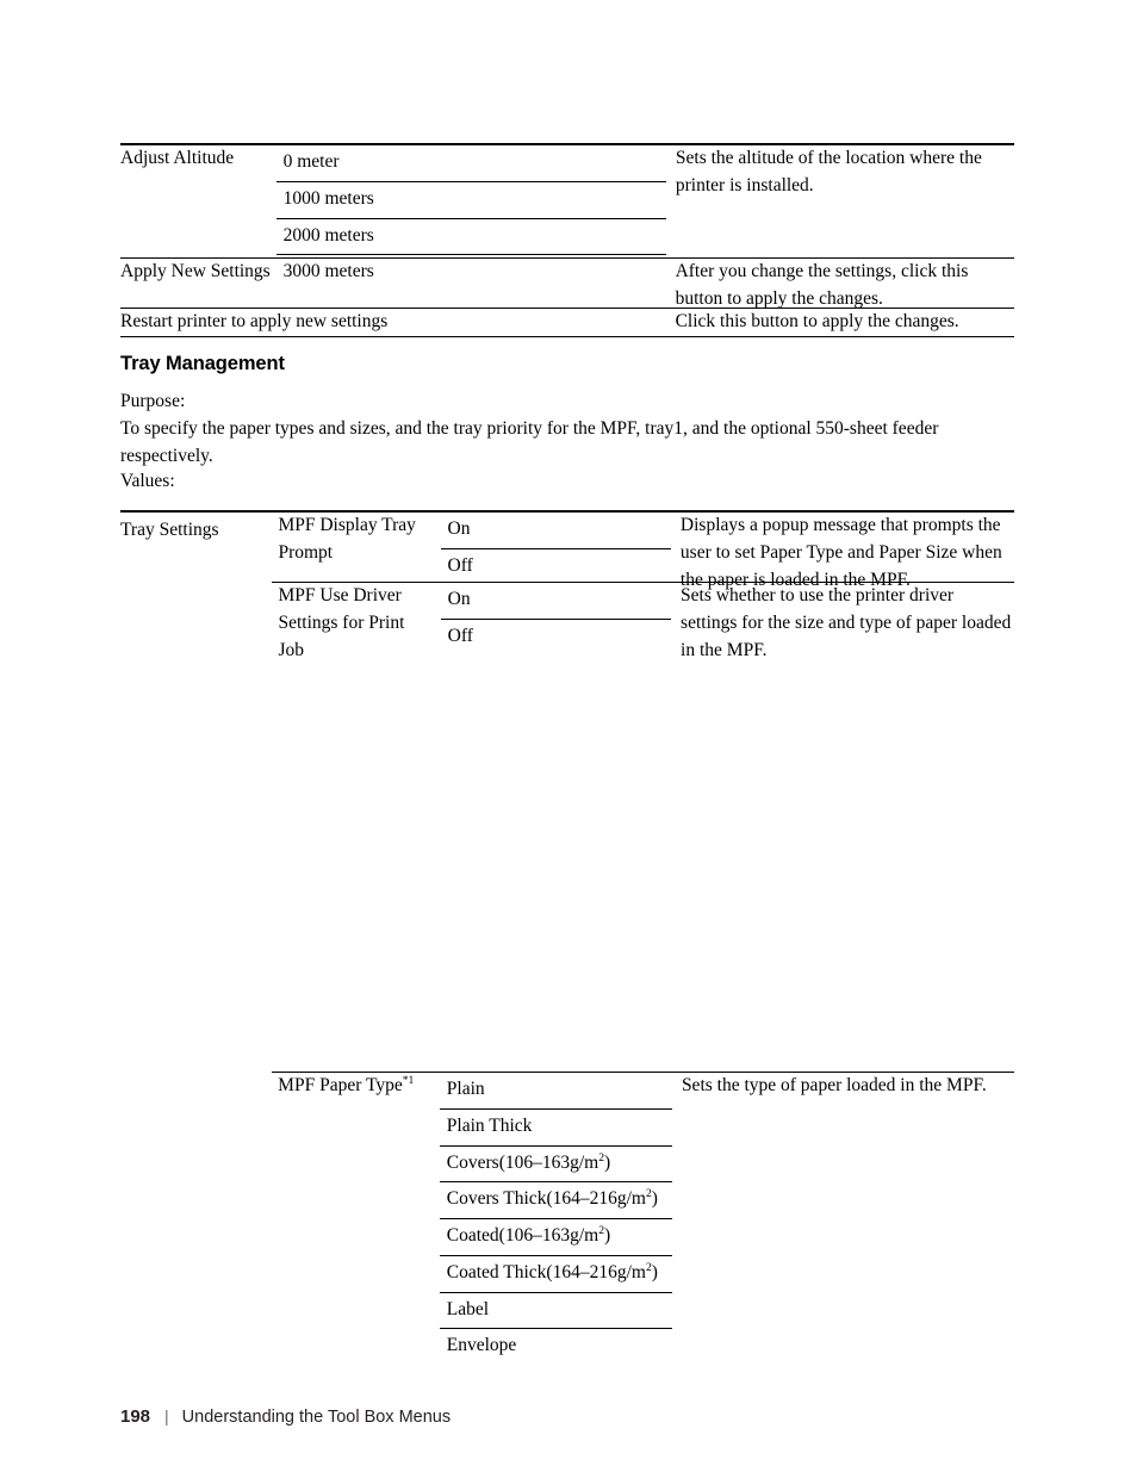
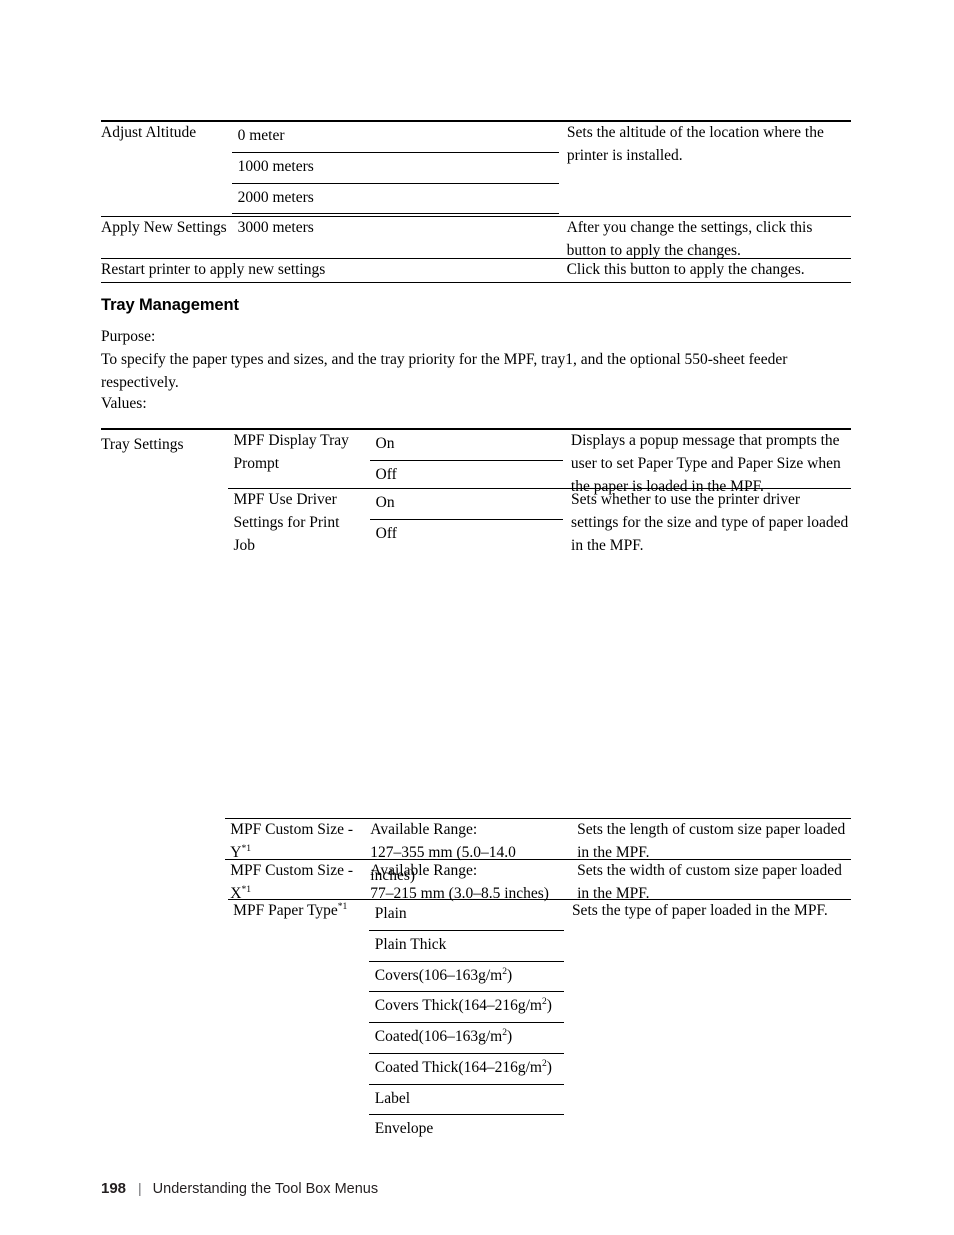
  Adjust Altitude		0 meter 1000 meters 2000 meters 3000 meters	Sets the altitude of the location where the printer is installed.
  Apply New Settings	After you change the settings, click this button to apply the changes.
  Restart printer to apply new settings	Click this button to apply the changes.
  Tray Management
  Purpose:
  To specify the paper types and sizes, and the tray priority for the MPF, tray1, and the optional 550-sheet feeder respectively.
  Values:
  Tray Settings
  	MPF Display Tray Prompt	On Off	Displays a popup message that prompts the user to set Paper Type and Paper Size when the paper is loaded in the MPF.
  	MPF Use Driver Settings for Print Job	On Off	Sets whether to use the printer driver settings for the size and type of paper loaded in the MPF.
+ 	MPF Custom Size - Y*1	Available Range:127–355 mm (5.0–14.0 inches)	Sets the length of custom size paper loaded in the MPF.
+ 	MPF Custom Size - X*1	Available Range:77–215 mm (3.0–8.5 inches)	Sets the width of custom size paper loaded in the MPF.
  	MPF Paper Type*1	Plain Plain Thick Covers(106–163g/m2) Covers Thick(164–216g/m2) Coated(106–163g/m2) Coated Thick(164–216g/m2) Label Envelope	Sets the type of paper loaded in the MPF.
  198
  |
  Understanding the Tool Box Menus
